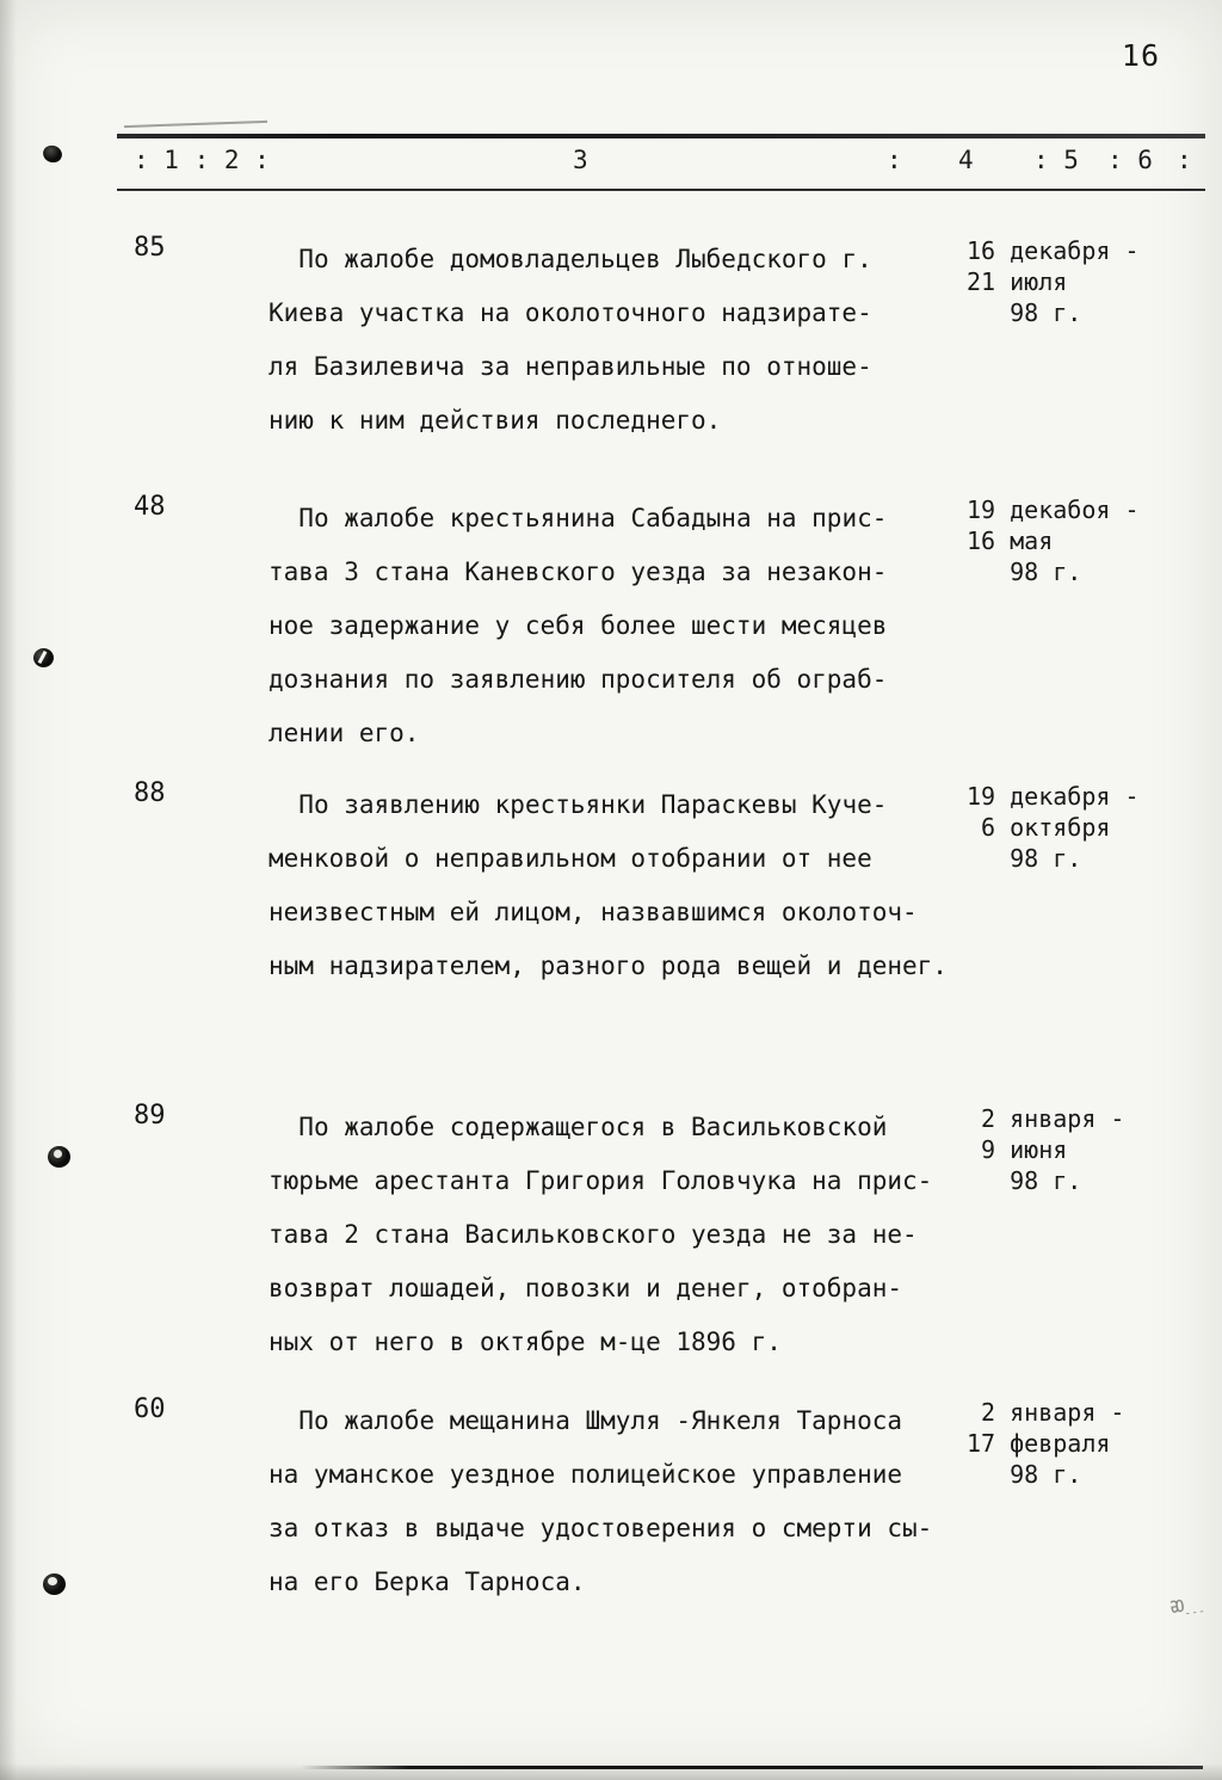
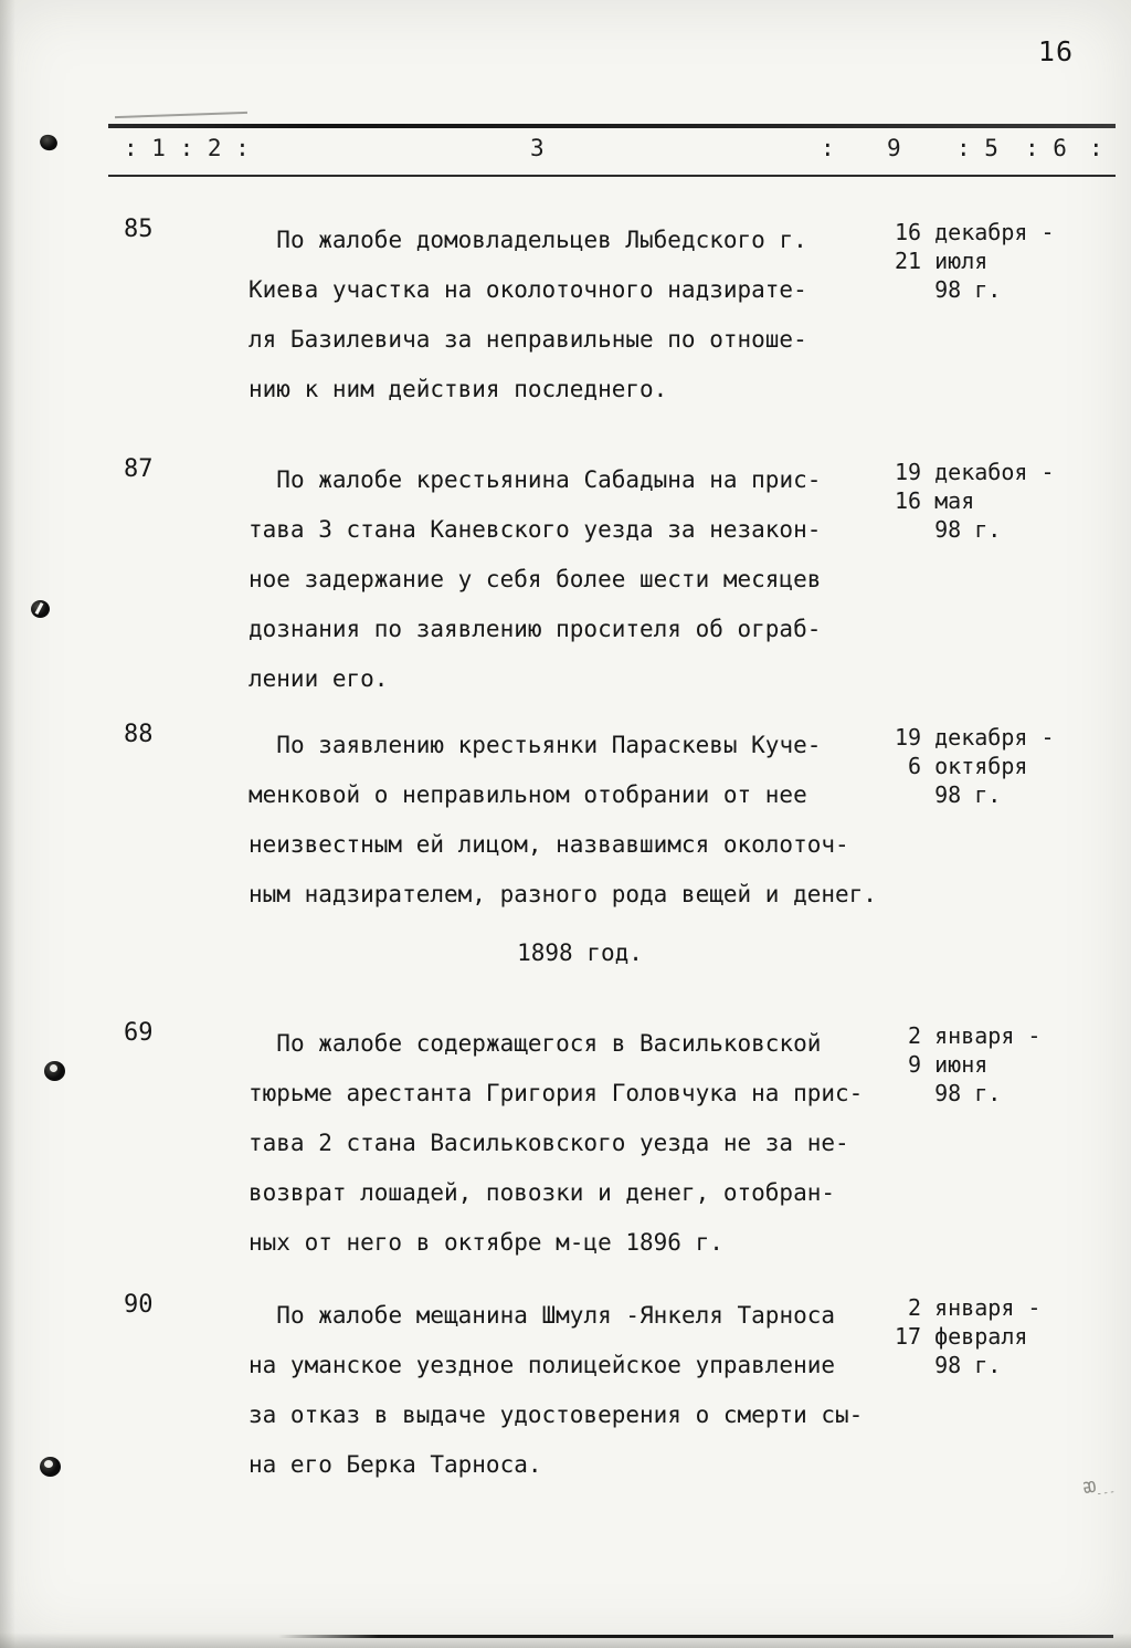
  16
  : 1 : 2 :
  3
  :
- 4
+ 9
  : 5
  : 6
  :
  85
  По жалобе домовладельцев Лыбедского г.
  Киева участка на околоточного надзирате-
  ля Базилевича за неправильные по отноше-
  нию к ним действия последнего.
  16 декабря -
  21 июля
  98 г.
- 48
+ 87
  По жалобе крестьянина Сабадына на прис-
  тава 3 стана Каневского уезда за незакон-
  ное задержание у себя более шести месяцев
  дознания по заявлению просителя об ограб-
  лении его.
  19 декабоя -
  16 мая
  98 г.
  88
  По заявлению крестьянки Параскевы Куче-
  менковой о неправильном отобрании от нее
  неизвестным ей лицом, назвавшимся околоточ-
  ным надзирателем, разного рода вещей и денег.
  19 декабря -
  6 октября
  98 г.
+ 1898 год.
- 89
+ 69
  По жалобе содержащегося в Васильковской
  тюрьме арестанта Григория Головчука на прис-
  тава 2 стана Васильковского уезда не за не-
  возврат лошадей, повозки и денег, отобран-
  ных от него в октябре м-це 1896 г.
  2 января -
  9 июня
  98 г.
- 60
+ 90
  По жалобе мещанина Шмуля -Янкеля Тарноса
  на уманское уездное полицейское управление
  за отказ в выдаче удостоверения о смерти сы-
  на его Берка Тарноса.
  2 января -
  17 февраля
  98 г.
